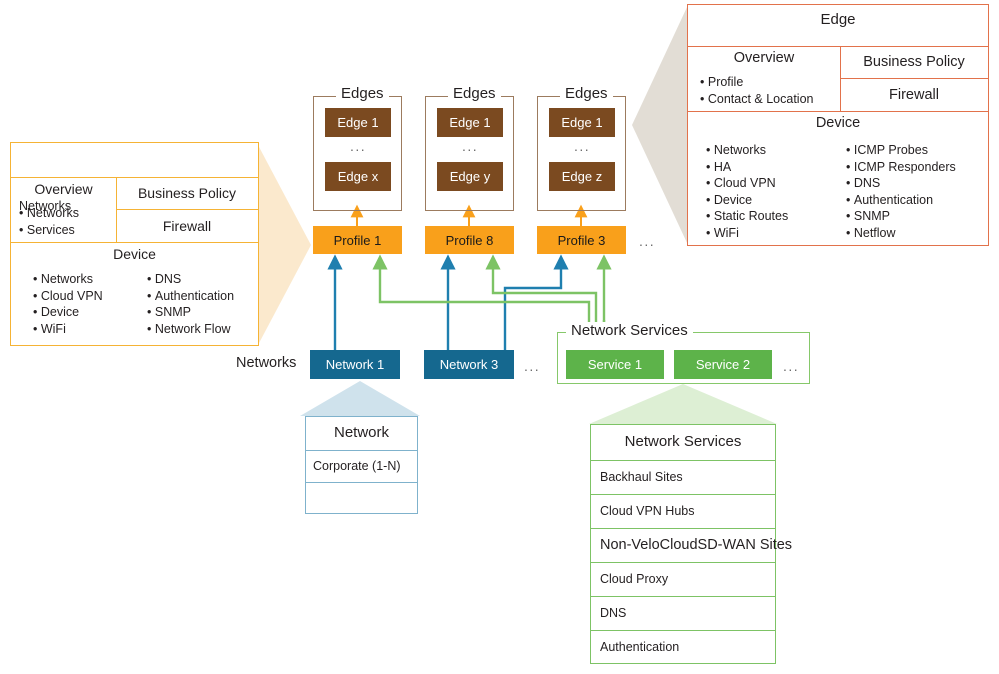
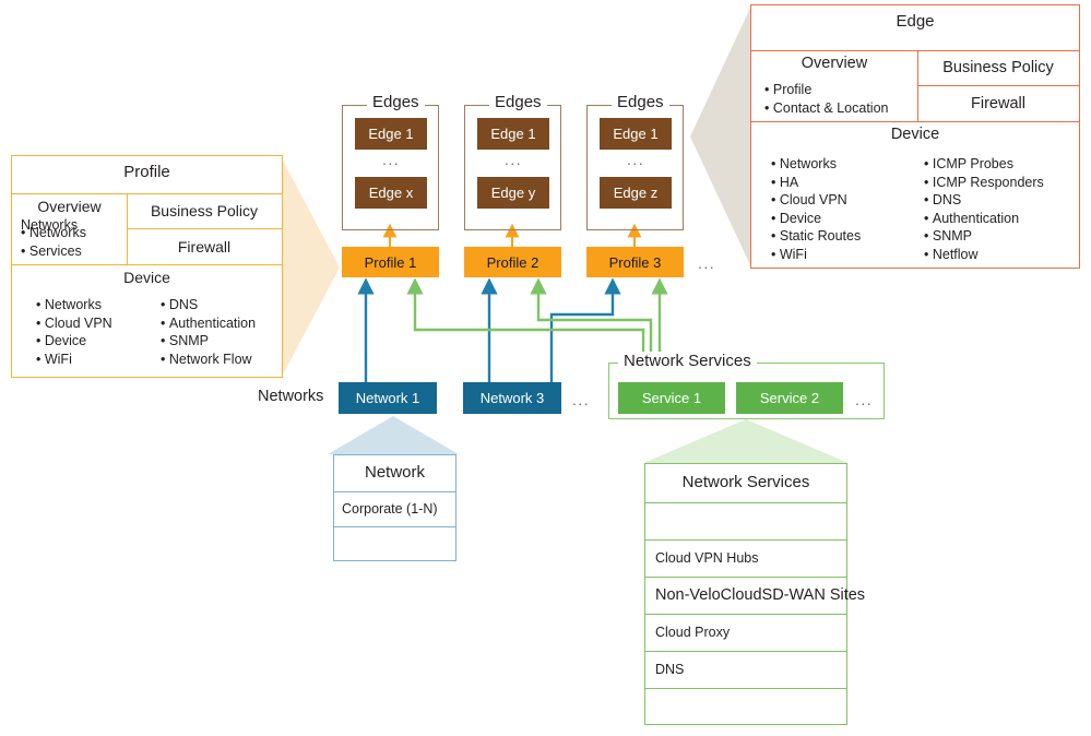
+ Profile
  Overview
  Networks
  • Networks
  • Services
  Business Policy
  Firewall
  Device
  • Networks
  • Cloud VPN
  • Device
  • WiFi
  • DNS
  • Authentication
  • SNMP
  • Network Flow
  Edge
  Overview
  • Profile
  • Contact & Location
  Business Policy
  Firewall
  Device
  • Networks
  • HA
  • Cloud VPN
  • Device
  • Static Routes
  • WiFi
  • ICMP Probes
  • ICMP Responders
  • DNS
  • Authentication
  • SNMP
  • Netflow
  Edges
  Edge 1
  ...
  Edge x
  Edges
  Edge 1
  ...
  Edge y
  Edges
  Edge 1
  ...
  Edge z
  Profile 1
- Profile 8
+ Profile 2
  Profile 3
  ...
  Networks
  Network 1
  Network 3
  ...
  Network Services
  Service 1
  Service 2
  ...
  Network
  Corporate (1-N)
  Network Services
- Backhaul Sites
  Cloud VPN Hubs
  Non-VeloCloudSD-WAN Sites
  Cloud Proxy
  DNS
- Authentication
